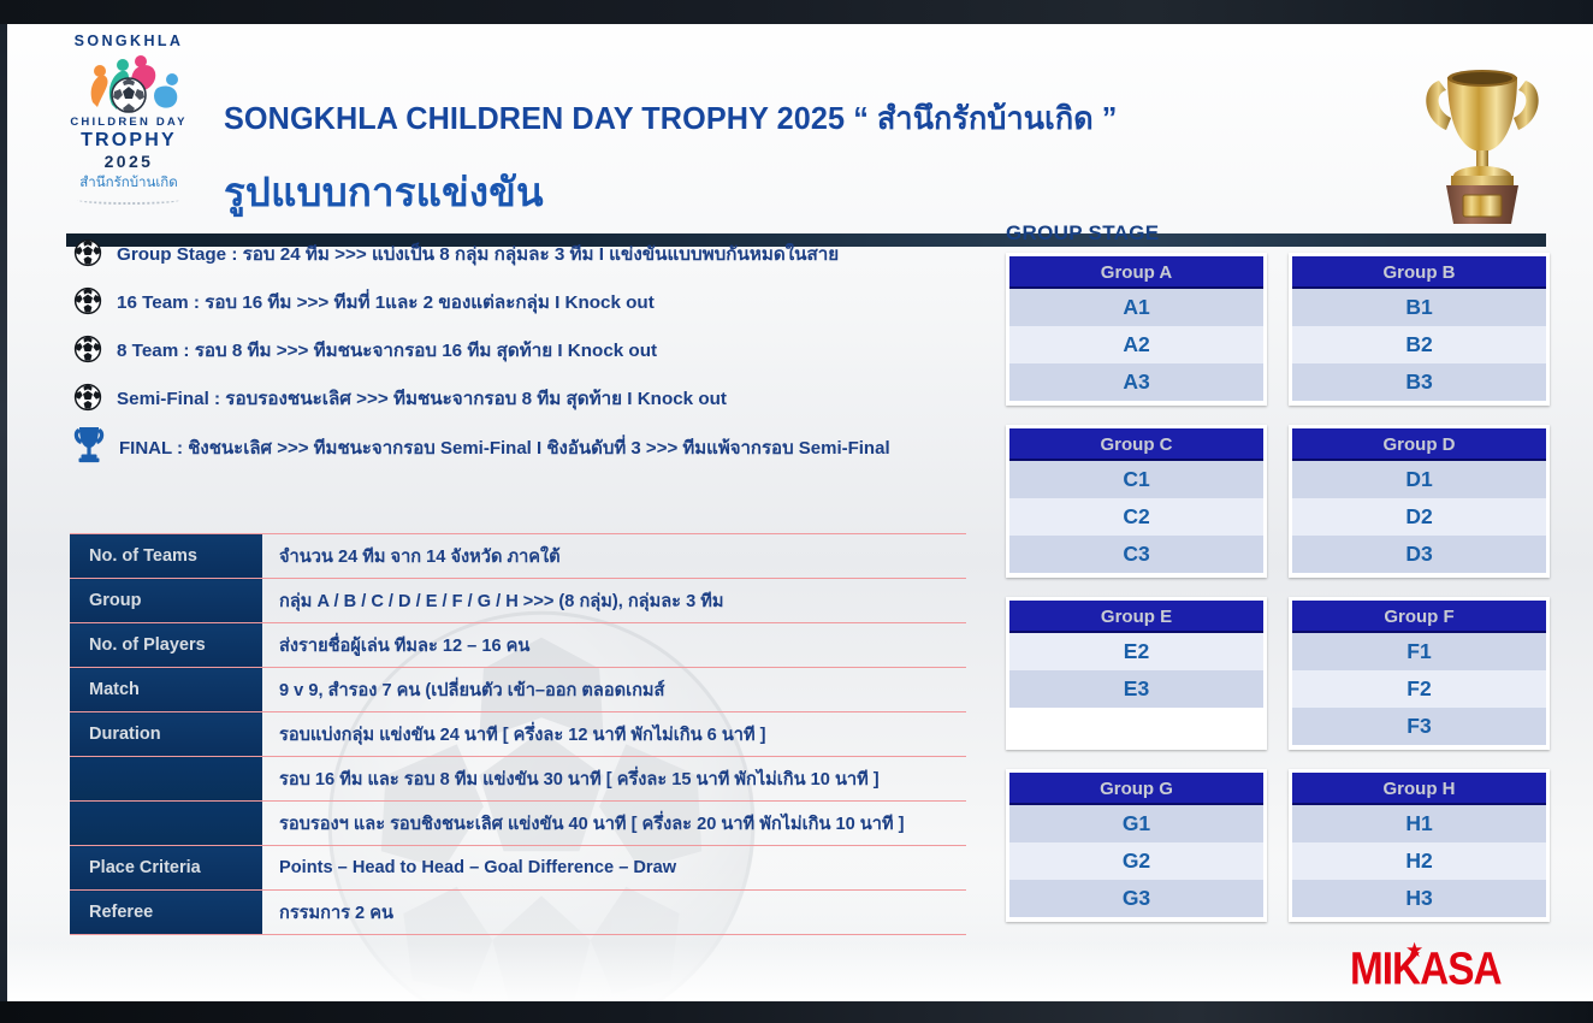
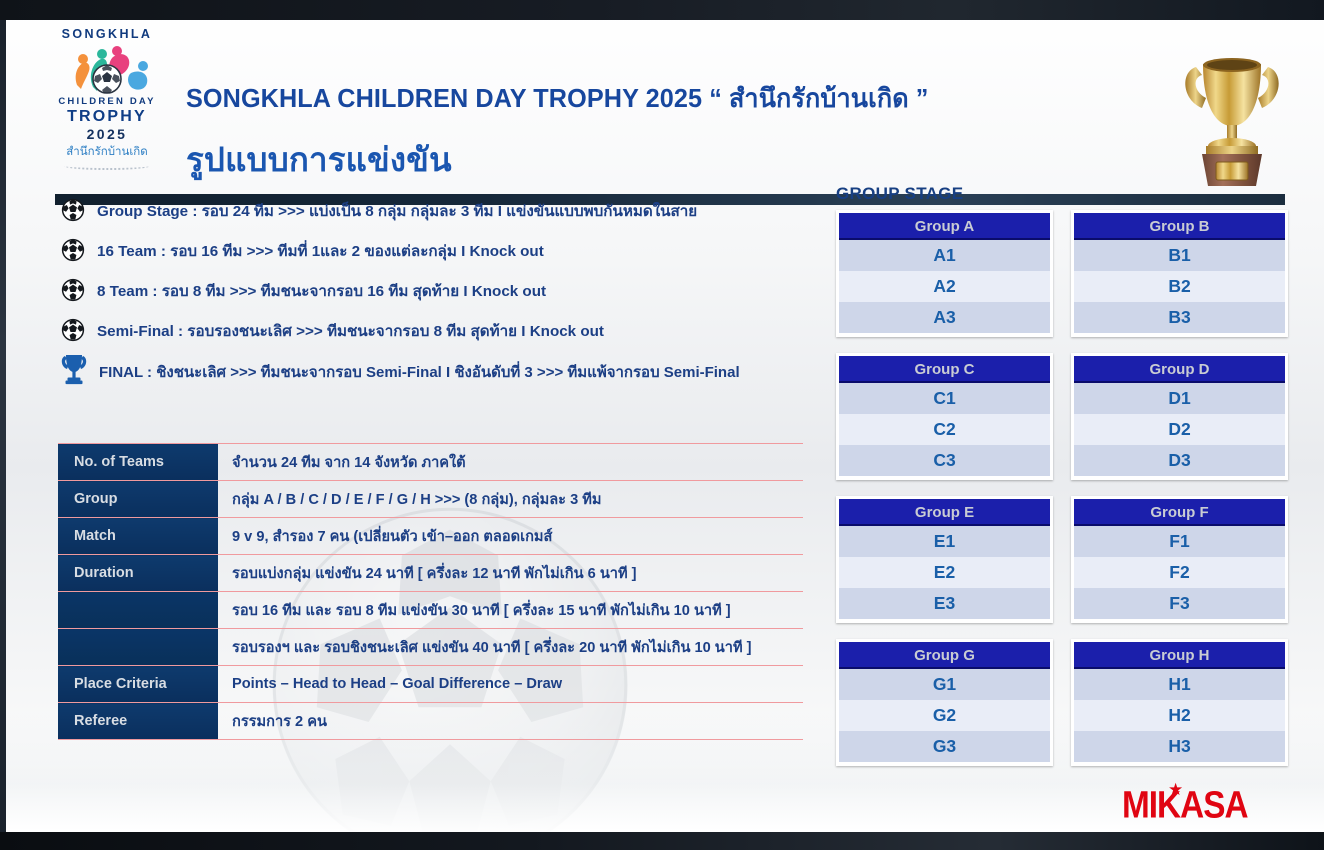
  SONGKHLA
  CHILDREN DAY
  TROPHY
  2025
  สำนึกรักบ้านเกิด
  SONGKHLA CHILDREN DAY TROPHY 2025 “ สำนึกรักบ้านเกิด ”
  รูปแบบการแข่งขัน
  Group Stage : รอบ 24 ทีม >>> แบ่งเป็น 8 กลุ่ม กลุ่มละ 3 ทีม I แข่งขันแบบพบกันหมดในสาย
  16 Team : รอบ 16 ทีม >>> ทีมที่ 1และ 2 ของแต่ละกลุ่ม I Knock out
  8 Team : รอบ 8 ทีม >>> ทีมชนะจากรอบ 16 ทีม สุดท้าย I Knock out
  Semi-Final : รอบรองชนะเลิศ >>> ทีมชนะจากรอบ 8 ทีม สุดท้าย I Knock out
  FINAL : ชิงชนะเลิศ >>> ทีมชนะจากรอบ Semi-Final I ชิงอันดับที่ 3 >>> ทีมแพ้จากรอบ Semi-Final
  No. of Teams	จำนวน 24 ทีม จาก 14 จังหวัด ภาคใต้
  Group	กลุ่ม A / B / C / D / E / F / G / H >>> (8 กลุ่ม), กลุ่มละ 3 ทีม
- No. of Players	ส่งรายชื่อผู้เล่น ทีมละ 12 – 16 คน
  Match	9 v 9, สำรอง 7 คน (เปลี่ยนตัว เข้า–ออก ตลอดเกมส์
  Duration	รอบแบ่งกลุ่ม แข่งขัน 24 นาที [ ครึ่งละ 12 นาที พักไม่เกิน 6 นาที ]
  	รอบ 16 ทีม และ รอบ 8 ทีม แข่งขัน 30 นาที [ ครึ่งละ 15 นาที พักไม่เกิน 10 นาที ]
  	รอบรองฯ และ รอบชิงชนะเลิศ แข่งขัน 40 นาที [ ครึ่งละ 20 นาที พักไม่เกิน 10 นาที ]
  Place Criteria	Points – Head to Head – Goal Difference – Draw
  Referee	กรรมการ 2 คน
  GROUP STAGE
  Group A
  A1
  A2
  A3
  Group B
  B1
  B2
  B3
  Group C
  C1
  C2
  C3
  Group D
  D1
  D2
  D3
  Group E
+ E1
  E2
  E3
  Group F
  F1
  F2
  F3
  Group G
  G1
  G2
  G3
  Group H
  H1
  H2
  H3
  ★
  MIKASA
